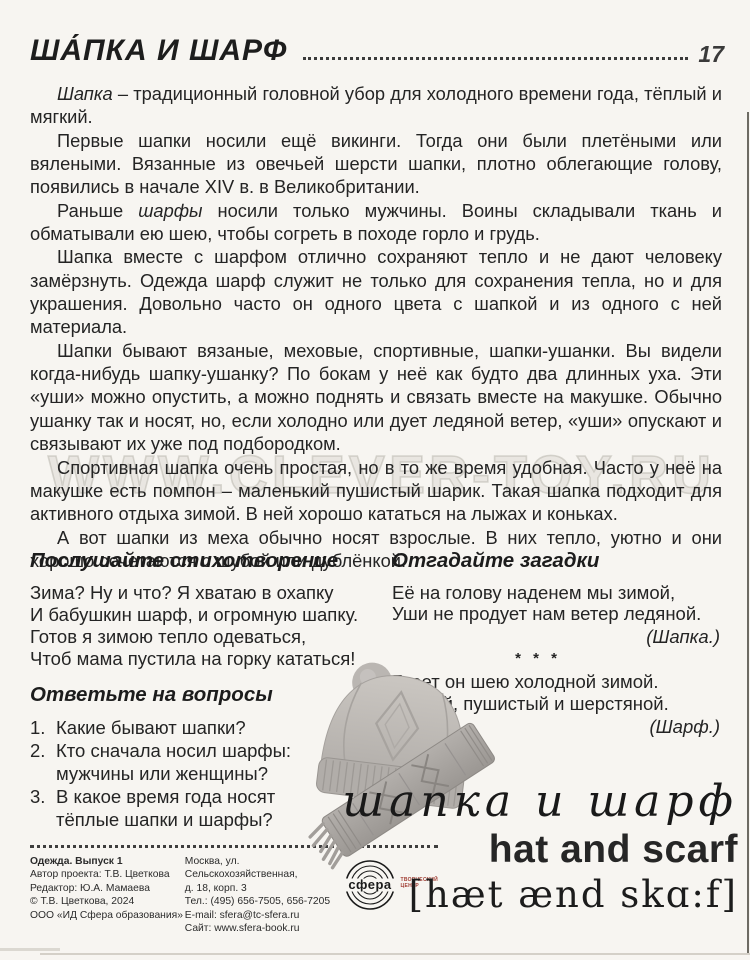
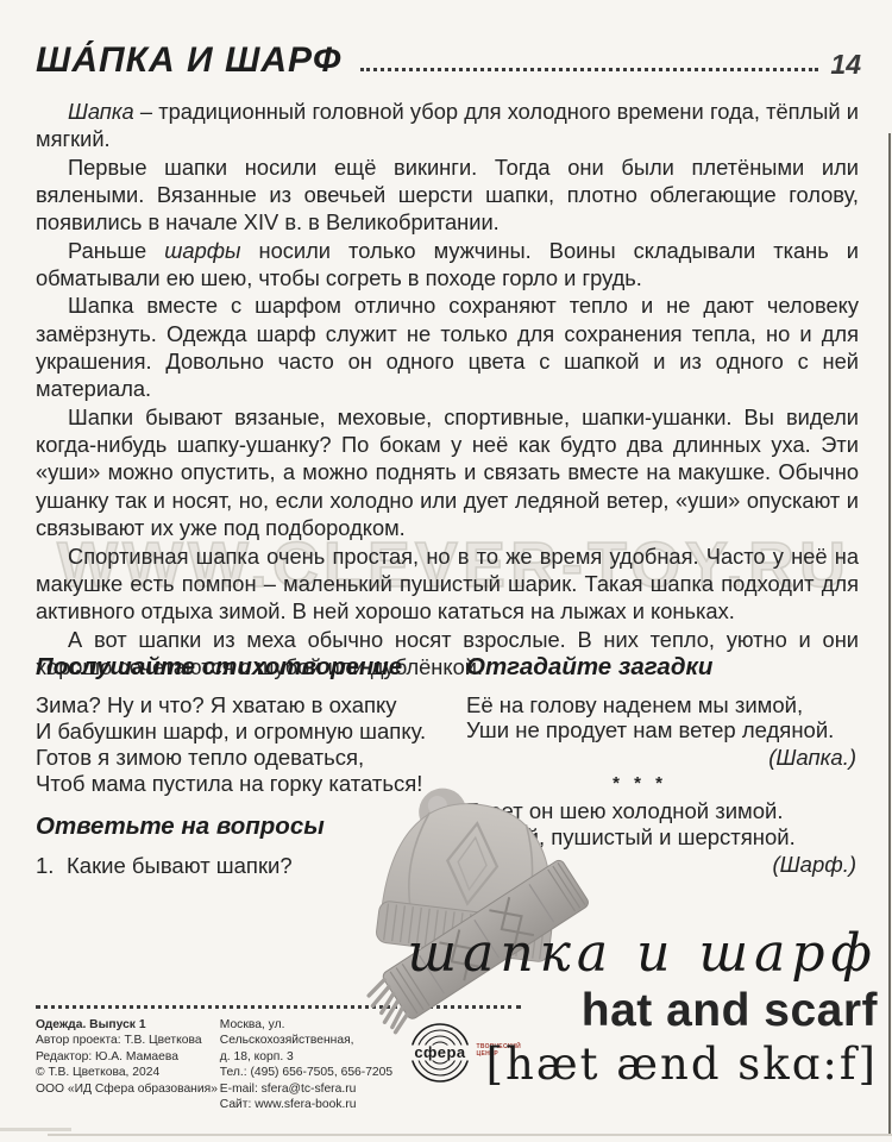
  WWW.CLEVER-TOY.RU
  ША́ПКА И ШАРФ
- 17
+ 14
  Шапка – традиционный головной убор для холодного времени года, тёплый и мягкий.
  Первые шапки носили ещё викинги. Тогда они были плетёными или вялеными. Вязанные из овечьей шерсти шапки, плотно облегающие голову, появились в начале XIV в. в Великобритании.
  Раньше шарфы носили только мужчины. Воины складывали ткань и обматывали ею шею, чтобы согреть в походе горло и грудь.
  Шапка вместе с шарфом отлично сохраняют тепло и не дают человеку замёрзнуть. Одежда шарф служит не только для сохранения тепла, но и для украшения. Довольно часто он одного цвета с шапкой и из одного с ней материала.
  Шапки бывают вязаные, меховые, спортивные, шапки-ушанки. Вы видели когда-нибудь шапку-ушанку? По бокам у неё как будто два длинных уха. Эти «уши» можно опустить, а можно поднять и связать вместе на макушке. Обычно ушанку так и носят, но, если холодно или дует ледяной ветер, «уши» опускают и связывают их уже под подбородком.
  Спортивная шапка очень простая, но в то же время удобная. Часто у неё на макушке есть помпон – маленький пушистый шарик. Такая шапка подходит для активного отдыха зимой. В ней хорошо кататься на лыжах и коньках.
  А вот шапки из меха обычно носят взрослые. В них тепло, уютно и они хорошо сочетаются с шубой или дублёнкой.
  Послушайте стихотворение
  Зима? Ну и что? Я хватаю в охапку
  И бабушкин шарф, и огромную шапку.
  Готов я зимою тепло одеваться,
  Чтоб мама пустила на горку кататься!
  Отгадайте загадки
  Её на голову наденем мы зимой,
  Уши не продует нам ветер ледяной.
  (Шапка.)
  * * *
  ет он шею холодной зимой.
  , пушистый и шерстяной.
  (Шарф.)
  Ответьте на вопросы
  1.
  Какие бывают шапки?
- 2.
- Кто сначала носил шарфы: мужчины или женщины?
- 3.
- В какое время года носят тёплые шапки и шарфы?
  шапка и шарф
  hat and scarf
  [hæt ænd skɑ:f]
  Одежда. Выпуск 1
  Автор проекта: Т.В. Цветкова
  Редактор: Ю.А. Мамаева
  © Т.В. Цветкова, 2024
  ООО «ИД Сфера образования»
  Москва, ул. Сельскохозяйственная,
  д. 18, корп. 3
  Тел.: (495) 656-7505, 656-7205
  E-mail: sfera@tc-sfera.ru
  Сайт: www.sfera-book.ru
  сфера
